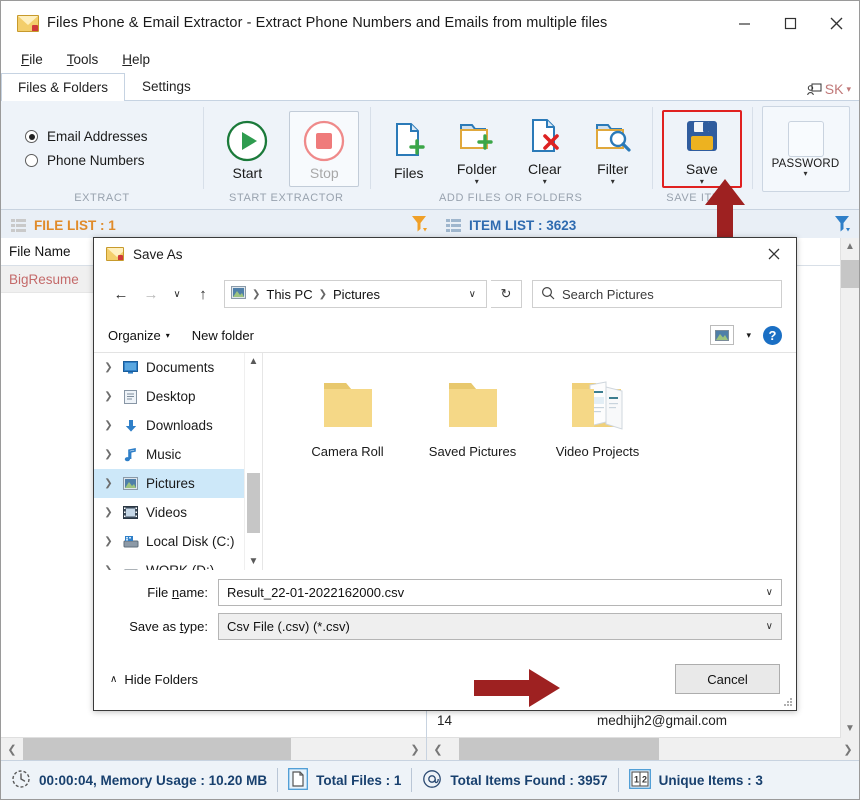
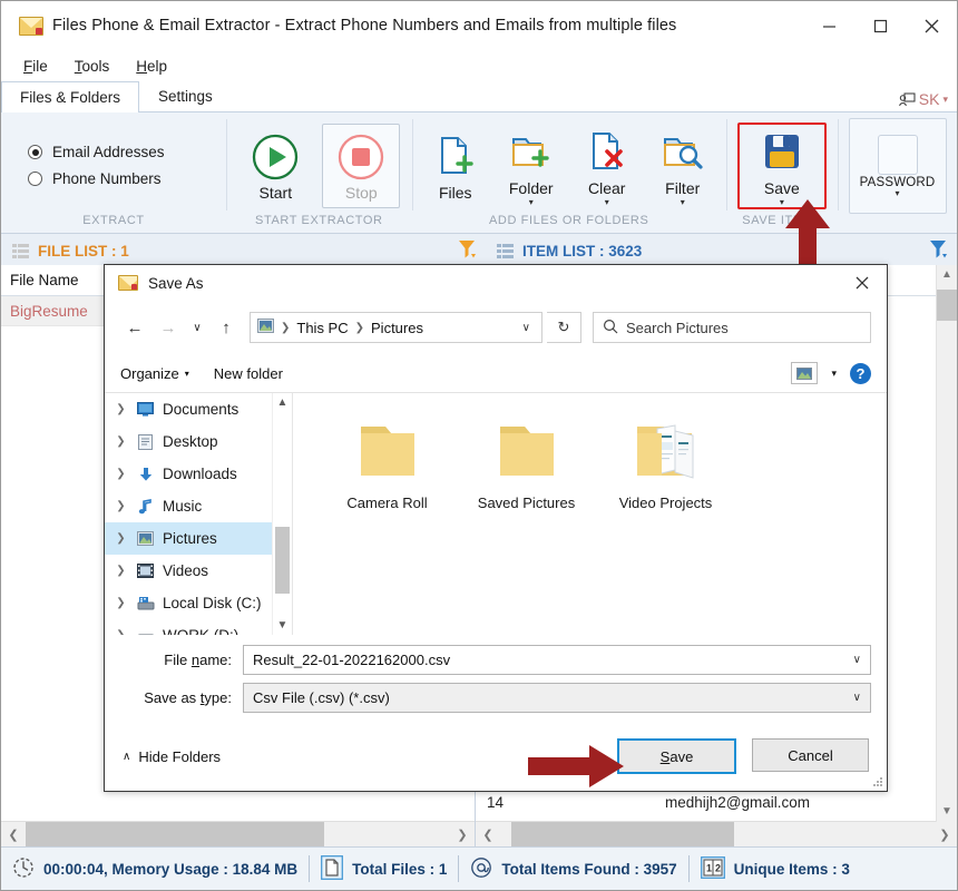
  Files Phone & Email Extractor - Extract Phone Numbers and Emails from multiple files
  File
  Tools
  Help
  Files & Folders
  Settings
  SK
  ▾
  Email Addresses
  Phone Numbers
  EXTRACT
  Start
  Stop
  START EXTRACTOR
  Files
  Folder
  ▾
  Clear
  ▾
  Filter
  ▾
  ADD FILES OR FOLDERS
  Save
  ▾
  PASSWORD
  ▾
  FILE LIST : 1
  ITEM LIST : 3623
  File Name
  BigResume
  ❮
  ❯
  14
  medhijh2@gmail.com
  ▲
  ▼
  ❮
  ❯
- 00:00:04, Memory Usage : 10.20 MB
+ 00:00:04, Memory Usage : 18.84 MB
  Total Files : 1
  Total Items Found : 3957
  1
  2
  Unique Items : 3
  Save As
  ←
  →
  ∨
  ↑
  ❯
  This PC
  ❯
  Pictures
  ∨
  ↻
  Search Pictures
  Organize
  ▾
  New folder
  ▾
  ?
  ❯
  Documents
  ❯
  Desktop
  ❯
  Downloads
  ❯
  Music
  ❯
  Pictures
  ❯
  Videos
  ❯
  Local Disk (C:)
  ▲
  ▼
  Camera Roll
  Saved Pictures
  Video Projects
  File name:
  Result_22-01-2022162000.csv
  ∨
  Save as type:
  Csv File (.csv) (*.csv)
  ∨
  ∧
  Hide Folders
+ S
+ ave
  Cancel
